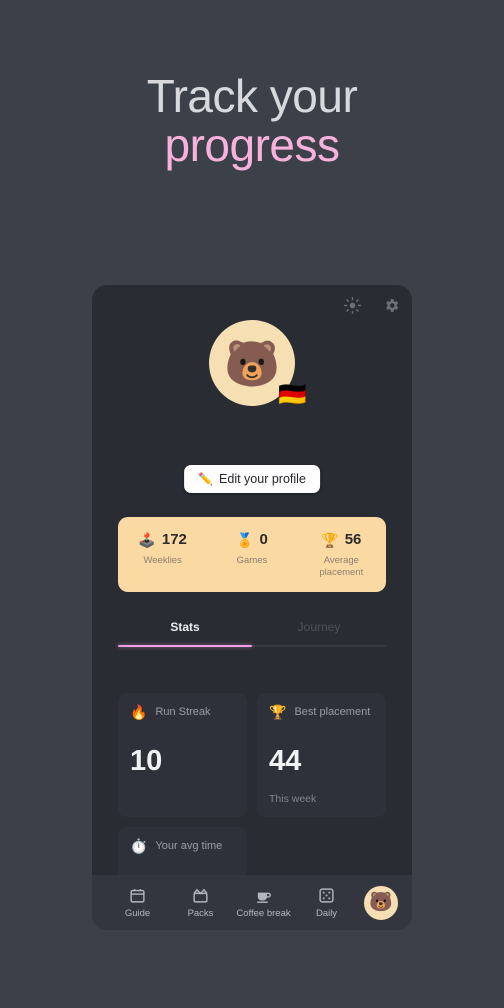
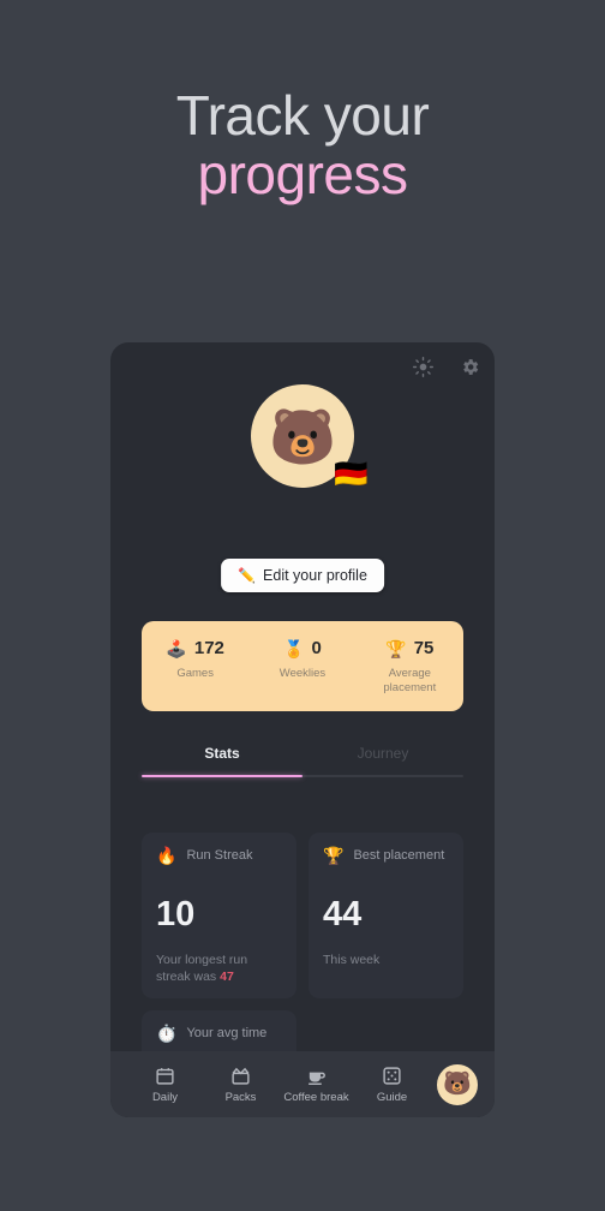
  Track your
  progress
  🐻
  🇩🇪
  ✏️
  Edit your profile
  🕹️
  172
- Weeklies
+ Games
  🏅
  0
- Games
+ Weeklies
  🏆
- 56
+ 75
  Average placement
  Stats
  Journey
  🔥
  Run Streak
  10
+ Your longest run streak was 47
  🏆
  Best placement
  44
  This week
  ⏱️
  Your avg time
- Guide
+ Daily
  Packs
  Coffee break
- Daily
+ Guide
  🐻
